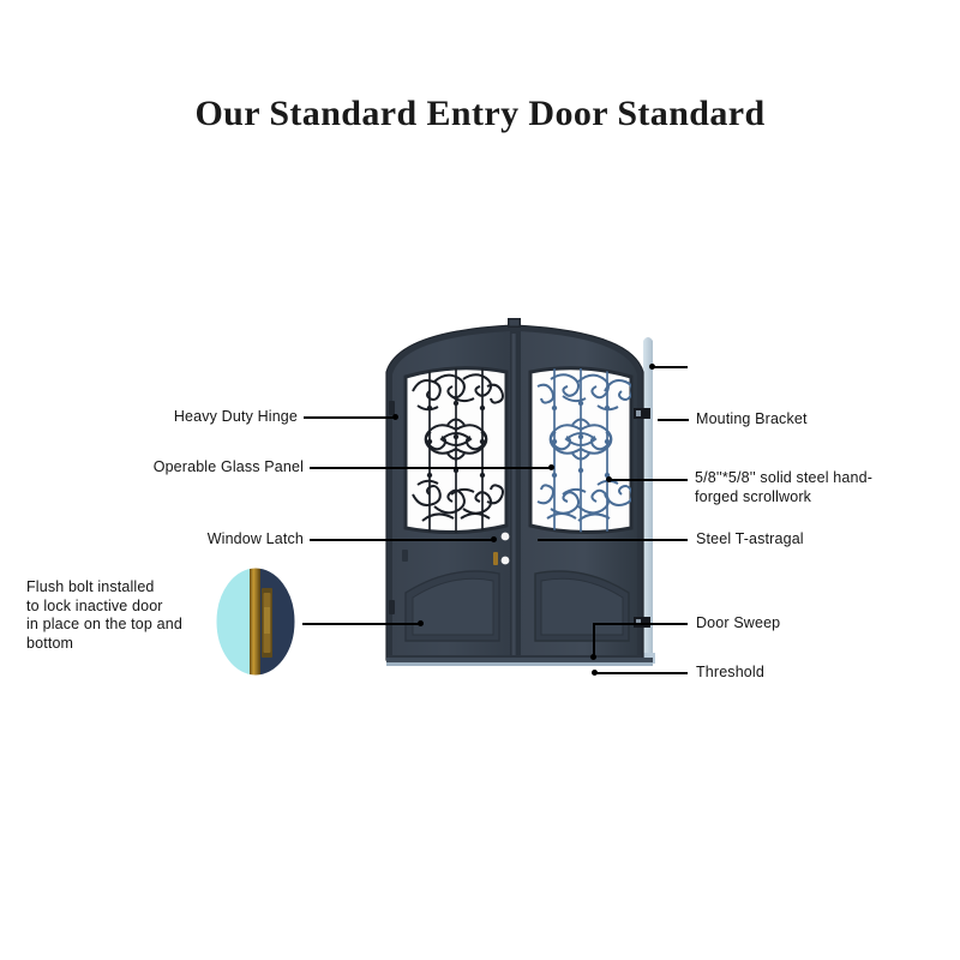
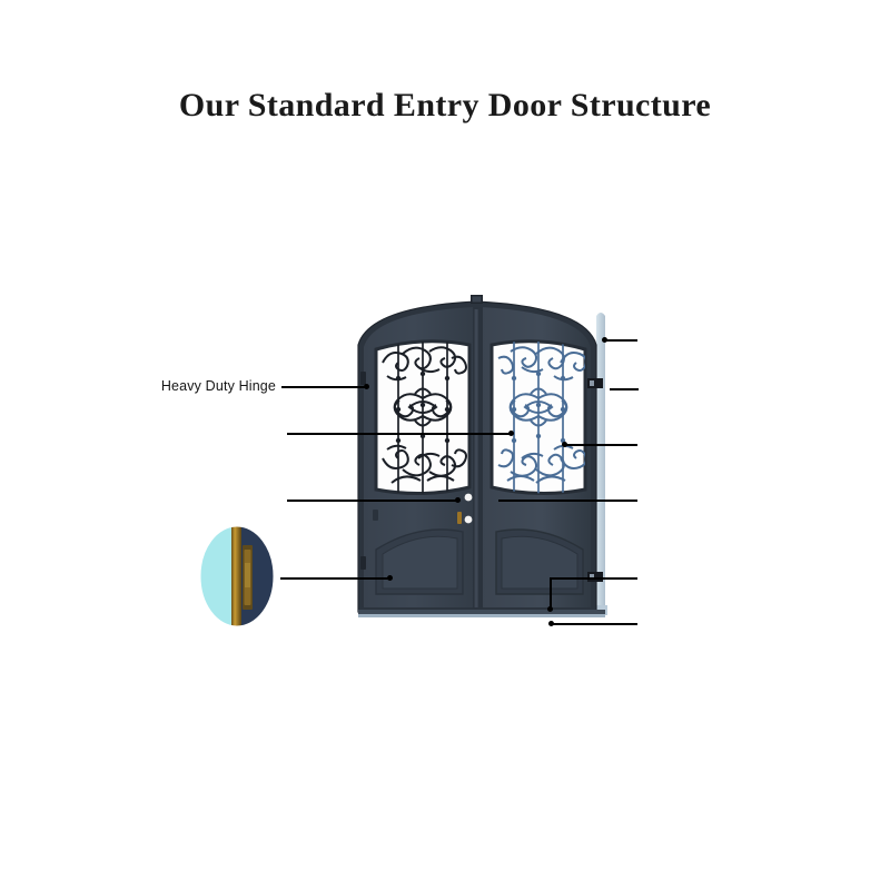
- Our Standard Entry Door Standard
+ Our Standard Entry Door Structure
  Heavy Duty Hinge
- Operable Glass Panel
- Window Latch
- Flush bolt installed
- to lock inactive door
- in place on the top and
- bottom
- Mouting Bracket
- 5/8''*5/8'' solid steel hand-
- forged scrollwork
- Steel T-astragal
- Door Sweep
- Threshold
